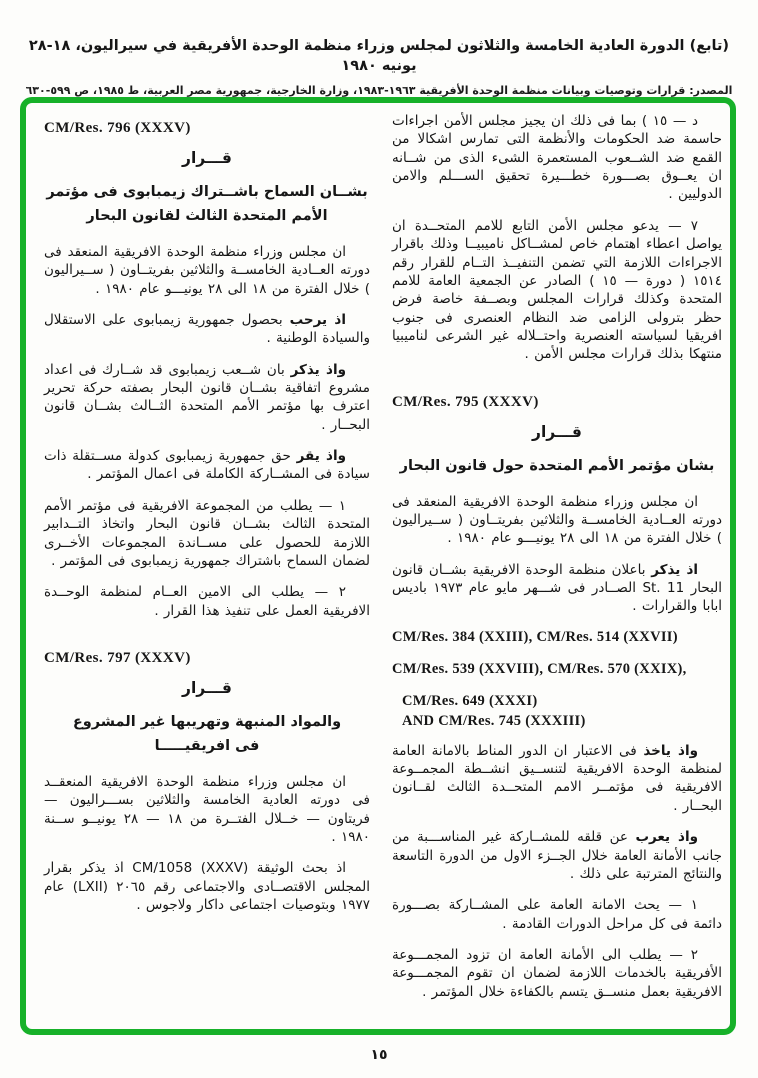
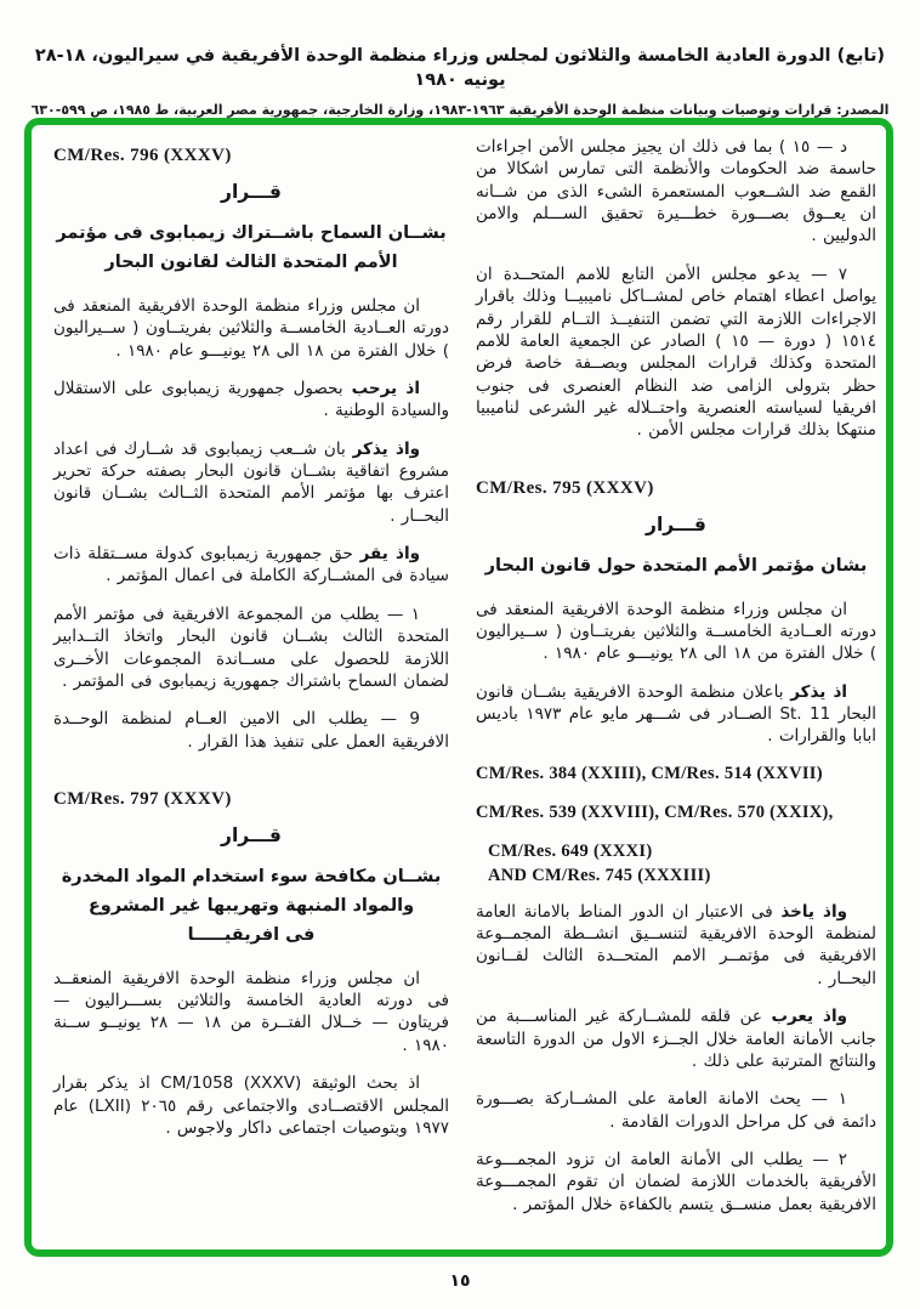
  (تابع) الدورة العادية الخامسة والثلاثون لمجلس وزراء منظمة الوحدة الأفريقية في سيراليون، ١٨-٢٨ يونيه ١٩٨٠
  المصدر: قرارات وتوصيات وبيانات منظمة الوحدة الأفريقية ١٩٦٣-١٩٨٣، وزارة الخارجية، جمهورية مصر العربية، ط ١٩٨٥، ص ٥٩٩-٦٣٠
  CM/Res. 796 (XXXV)
  قـــرار
  بشــان السماح باشــتراك زيمبابوى فى مؤتمر
  الأمم المتحدة الثالث لقانون البحار
  ان مجلس وزراء منظمة الوحدة الافريقية المنعقد فى دورته العــادية الخامســة والثلاثين بفريتــاون ( ســيراليون ) خلال الفترة من ١٨ الى ٢٨ يونيـــو عام ١٩٨٠ .
  اذ يرحب بحصول جمهورية زيمبابوى على الاستقلال والسيادة الوطنية .
  واذ يذكر بان شــعب زيمبابوى قد شــارك فى اعداد مشروع اتفاقية بشــان قانون البحار بصفته حركة تحرير اعترف بها مؤتمر الأمم المتحدة الثــالث بشــان قانون البحــار .
  واذ يقر حق جمهورية زيمبابوى كدولة مســتقلة ذات سيادة فى المشــاركة الكاملة فى اعمال المؤتمر .
  ١ — يطلب من المجموعة الافريقية فى مؤتمر الأمم المتحدة الثالث بشــان قانون البحار واتخاذ التــدابير اللازمة للحصول على مســاندة المجموعات الأخــرى لضمان السماح باشتراك جمهورية زيمبابوى فى المؤتمر .
- ٢ — يطلب الى الامين العــام لمنظمة الوحــدة الافريقية العمل على تنفيذ هذا القرار .
+ 9 — يطلب الى الامين العــام لمنظمة الوحــدة الافريقية العمل على تنفيذ هذا القرار .
  CM/Res. 797 (XXXV)
  قـــرار
+ بشــان مكافحة سوء استخدام المواد المخدرة
  والمواد المنبهة وتهريبها غير المشروع
  فى افريقيـــــا
  ان مجلس وزراء منظمة الوحدة الافريقية المنعقــد فى دورته العادية الخامسة والثلاثين بســـراليون — فريتاون — خــلال الفتــرة من ١٨ — ٢٨ يونيــو ســنة ١٩٨٠ .
  اذ بحث الوثيقة CM/1058 (XXXV) اذ يذكر بقرار المجلس الاقتصــادى والاجتماعى رقم ٢٠٦٥ (LXII) عام ١٩٧٧ وبتوصيات اجتماعى داكار ولاجوس .
  د — ١٥ ) بما فى ذلك ان يجيز مجلس الأمن اجراءات حاسمة ضد الحكومات والأنظمة التى تمارس اشكالا من القمع ضد الشــعوب المستعمرة الشىء الذى من شــانه ان يعــوق بصـــورة خطـــيرة تحقيق الســـلم والامن الدوليين .
  ٧ — يدعو مجلس الأمن التابع للامم المتحــدة ان يواصل اعطاء اهتمام خاص لمشــاكل ناميبيــا وذلك باقرار الاجراءات اللازمة التي تضمن التنفيــذ التــام للقرار رقم ١٥١٤ ( دورة — ١٥ ) الصادر عن الجمعية العامة للامم المتحدة وكذلك قرارات المجلس وبصــفة خاصة فرض حظر بترولى الزامى ضد النظام العنصرى فى جنوب افريقيا لسياسته العنصرية واحتــلاله غير الشرعى لناميبيا منتهكا بذلك قرارات مجلس الأمن .
  CM/Res. 795 (XXXV)
  قـــرار
  بشان مؤتمر الأمم المتحدة حول قانون البحار
  ان مجلس وزراء منظمة الوحدة الافريقية المنعقد فى دورته العــادية الخامســة والثلاثين بفريتــاون ( ســيراليون ) خلال الفترة من ١٨ الى ٢٨ يونيـــو عام ١٩٨٠ .
  اذ يذكر باعلان منظمة الوحدة الافريقية بشــان قانون البحار St. 11 الصــادر فى شـــهر مايو عام ١٩٧٣ باديس ابابا والقرارات .
  CM/Res. 384 (XXIII), CM/Res. 514 (XXVII)
  CM/Res. 539 (XXVIII), CM/Res. 570 (XXIX),
  CM/Res. 649 (XXXI)
  AND CM/Res. 745 (XXXIII)
  واذ ياخذ فى الاعتبار ان الدور المناط بالامانة العامة لمنظمة الوحدة الافريقية لتنســيق انشــطة المجمــوعة الافريقية فى مؤتمــر الامم المتحــدة الثالث لقــانون البحــار .
  واذ يعرب عن قلقه للمشــاركة غير المناســـبة من جانب الأمانة العامة خلال الجــزء الاول من الدورة التاسعة والنتائج المترتبة على ذلك .
  ١ — يحث الامانة العامة على المشــاركة بصـــورة دائمة فى كل مراحل الدورات القادمة .
  ٢ — يطلب الى الأمانة العامة ان تزود المجمـــوعة الأفريقية بالخدمات اللازمة لضمان ان تقوم المجمـــوعة الافريقية بعمل منســق يتسم بالكفاءة خلال المؤتمر .
  ١٥
